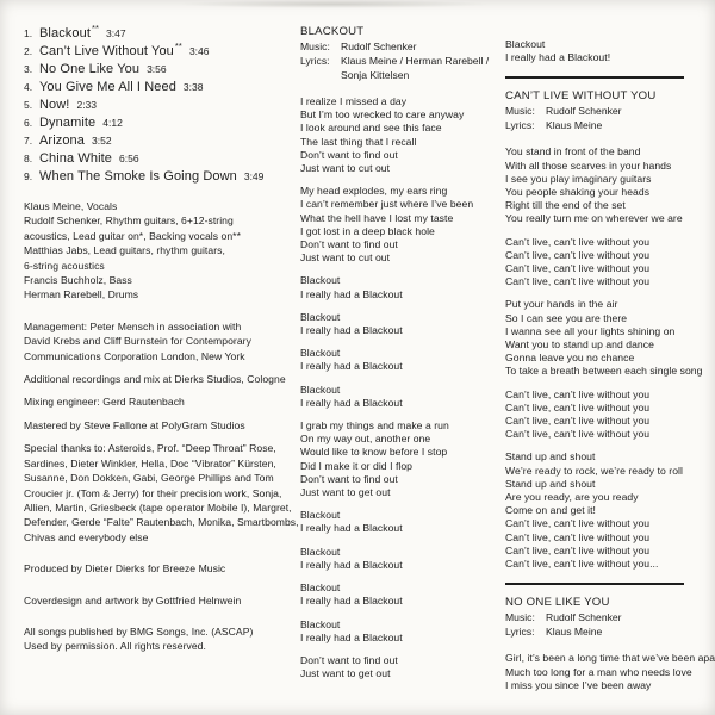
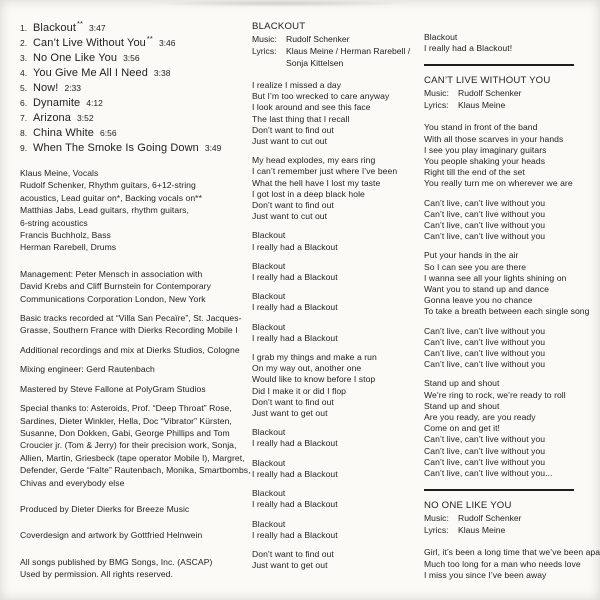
  1.
  Blackout**
  3:47
  2.
  Can’t Live Without You**
  3:46
  3.
  No One Like You
  3:56
  4.
  You Give Me All I Need
  3:38
  5.
  Now!
  2:33
  6.
  Dynamite
  4:12
  7.
  Arizona
  3:52
  8.
  China White
  6:56
  9.
  When The Smoke Is Going Down
  3:49
  Klaus Meine, Vocals
  Rudolf Schenker, Rhythm guitars, 6+12-string
  acoustics, Lead guitar on*, Backing vocals on**
  Matthias Jabs, Lead guitars, rhythm guitars,
  6-string acoustics
  Francis Buchholz, Bass
  Herman Rarebell, Drums
  Management: Peter Mensch in association with
  David Krebs and Cliff Burnstein for Contemporary
  Communications Corporation London, New York
+ Basic tracks recorded at “Villa San Pecaïre”, St. Jacques-
+ Grasse, Southern France with Dierks Recording Mobile I
  Additional recordings and mix at Dierks Studios, Cologne
  Mixing engineer: Gerd Rautenbach
  Mastered by Steve Fallone at PolyGram Studios
  Special thanks to: Asteroids, Prof. “Deep Throat” Rose,
  Sardines, Dieter Winkler, Hella, Doc “Vibrator” Kürsten,
  Susanne, Don Dokken, Gabi, George Phillips and Tom
  Croucier jr. (Tom & Jerry) for their precision work, Sonja,
  Allien, Martin, Griesbeck (tape operator Mobile I), Margret,
  Defender, Gerde “Falte” Rautenbach, Monika, Smartbombs,
  Chivas and everybody else
  Produced by Dieter Dierks for Breeze Music
  Coverdesign and artwork by Gottfried Helnwein
  All songs published by BMG Songs, Inc. (ASCAP)
  Used by permission. All rights reserved.
  BLACKOUT
  Music:
  Rudolf Schenker
  Lyrics:
  Klaus Meine / Herman Rarebell /
  Sonja Kittelsen
  I realize I missed a day
  But I’m too wrecked to care anyway
  I look around and see this face
  The last thing that I recall
  Don’t want to find out
  Just want to cut out
  My head explodes, my ears ring
  I can’t remember just where I’ve been
  What the hell have I lost my taste
  I got lost in a deep black hole
  Don’t want to find out
  Just want to cut out
  Blackout
  I really had a Blackout
  Blackout
  I really had a Blackout
  Blackout
  I really had a Blackout
  Blackout
  I really had a Blackout
  I grab my things and make a run
  On my way out, another one
  Would like to know before I stop
  Did I make it or did I flop
  Don’t want to find out
  Just want to get out
  Blackout
  I really had a Blackout
  Blackout
  I really had a Blackout
  Blackout
  I really had a Blackout
  Blackout
  I really had a Blackout
  Don’t want to find out
  Just want to get out
  Blackout
  I really had a Blackout!
  CAN’T LIVE WITHOUT YOU
  Music:
  Rudolf Schenker
  Lyrics:
  Klaus Meine
  You stand in front of the band
  With all those scarves in your hands
  I see you play imaginary guitars
  You people shaking your heads
  Right till the end of the set
  You really turn me on wherever we are
  Can’t live, can’t live without you
  Can’t live, can’t live without you
  Can’t live, can’t live without you
  Can’t live, can’t live without you
  Put your hands in the air
  So I can see you are there
  I wanna see all your lights shining on
  Want you to stand up and dance
  Gonna leave you no chance
  To take a breath between each single song
  Can’t live, can’t live without you
  Can’t live, can’t live without you
  Can’t live, can’t live without you
  Can’t live, can’t live without you
  Stand up and shout
- We’re ready to rock, we’re ready to roll
+ We’re ring to rock, we’re ready to roll
  Stand up and shout
  Are you ready, are you ready
  Come on and get it!
  Can’t live, can’t live without you
  Can’t live, can’t live without you
  Can’t live, can’t live without you
  Can’t live, can’t live without you...
  NO ONE LIKE YOU
  Music:
  Rudolf Schenker
  Lyrics:
  Klaus Meine
  Girl, it’s been a long time that we’ve been apa
  Much too long for a man who needs love
  I miss you since I’ve been away
